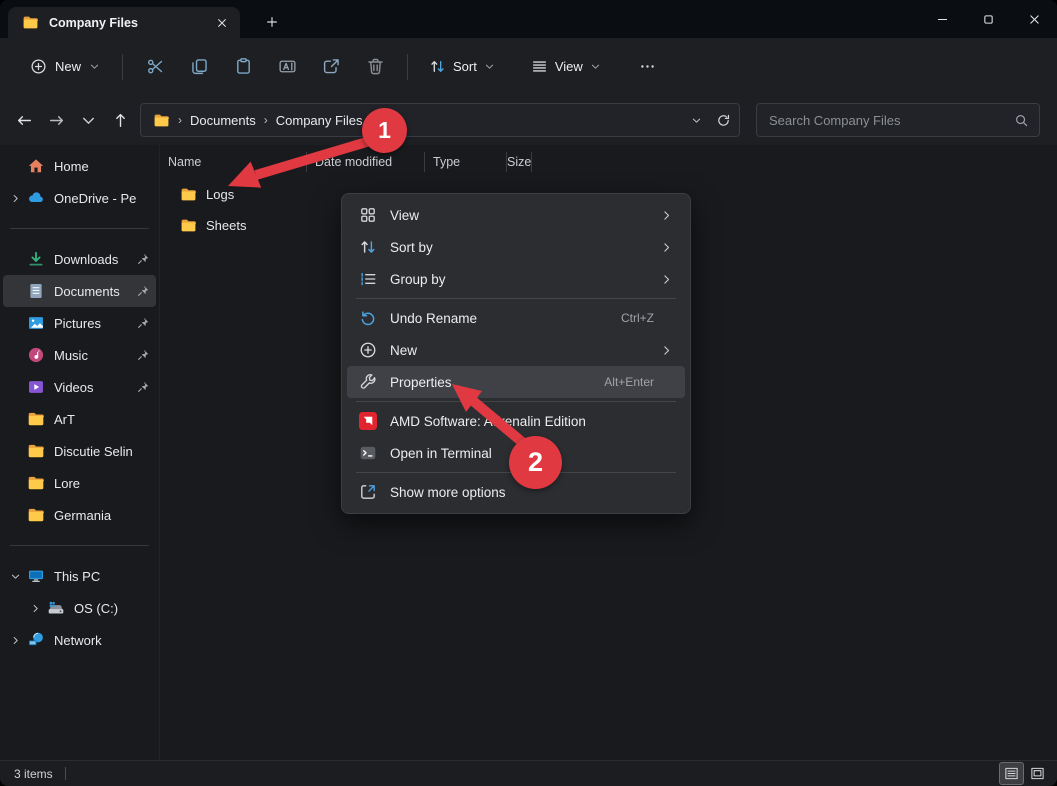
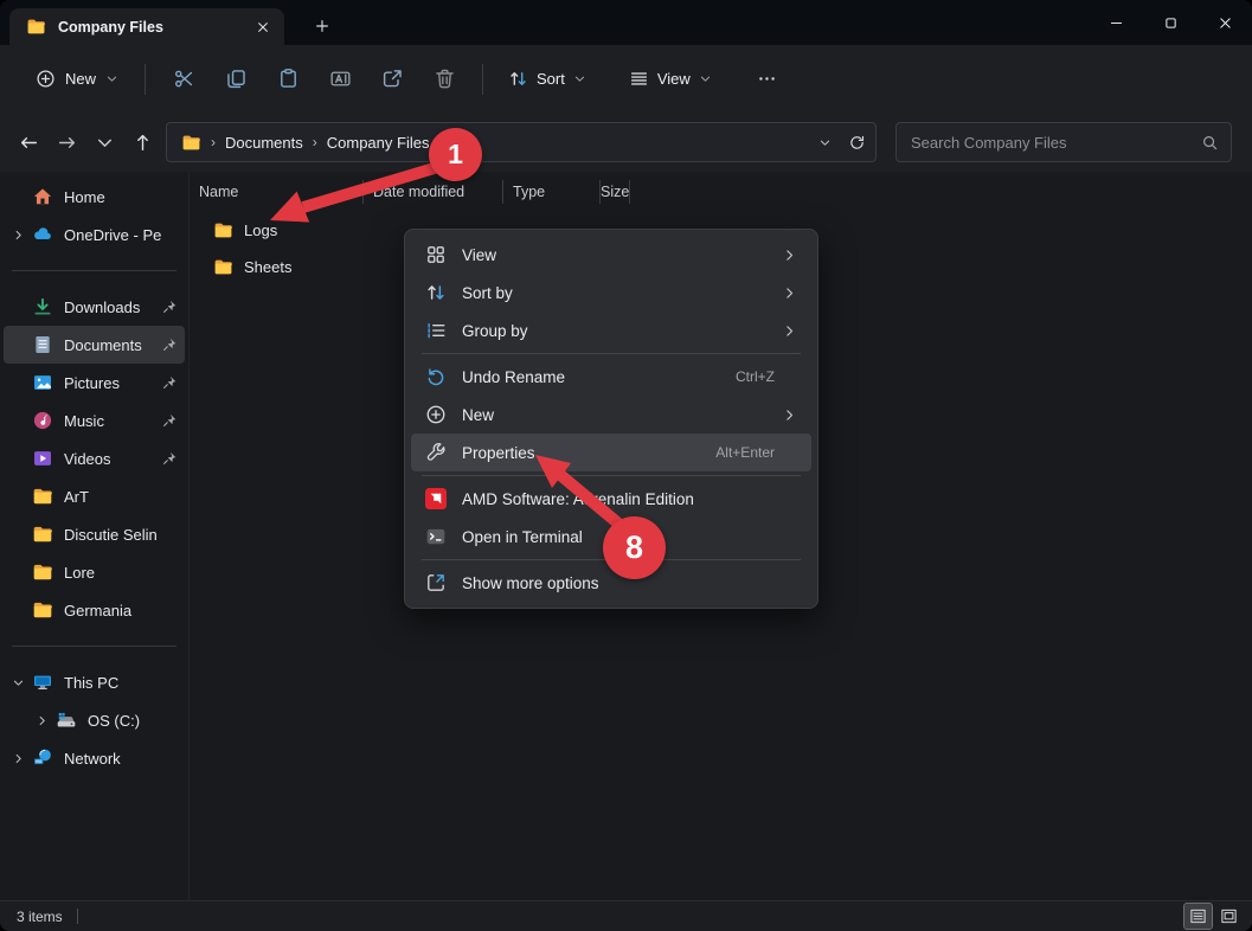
  Company Files
  New
  Sort
  View
  ›
  Documents
  ›
  Company Files
  Search Company Files
  Home
  Downloads
  Documents
  Pictures
  Music
  Videos
  ArT
  Discutie Selin
  Lore
  Germania
  This PC
  OS (C:)
  Network
  Name
  Date modified
  Type
  Size
  Logs
  Sheets
  View
  Sort by
  Group by
  Undo Rename
  Ctrl+Z
  New
  Properties
  Alt+Enter
  AMD Software: Aenalin Edition
  Open in Terminal
  Show more options
  3 items
  1
- 2
+ 8
